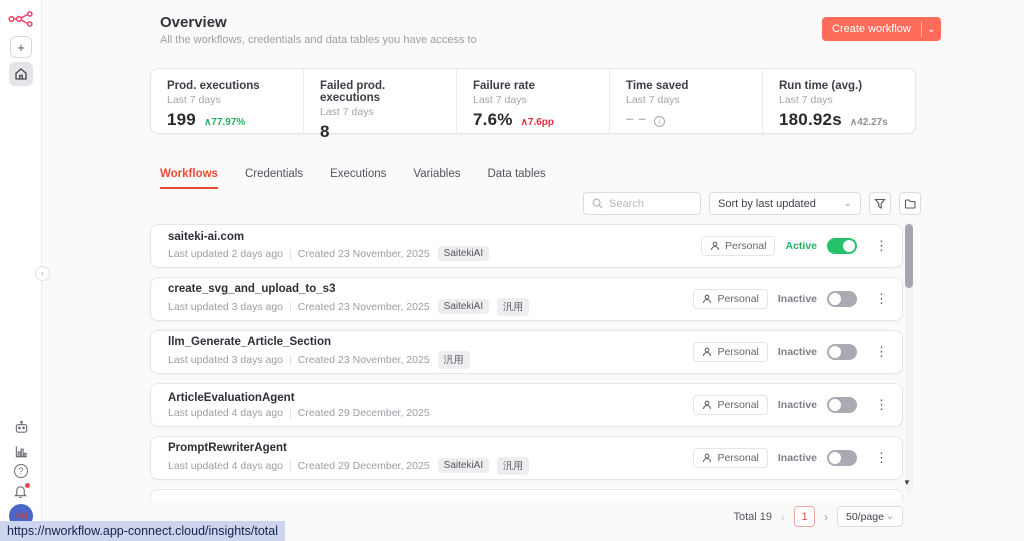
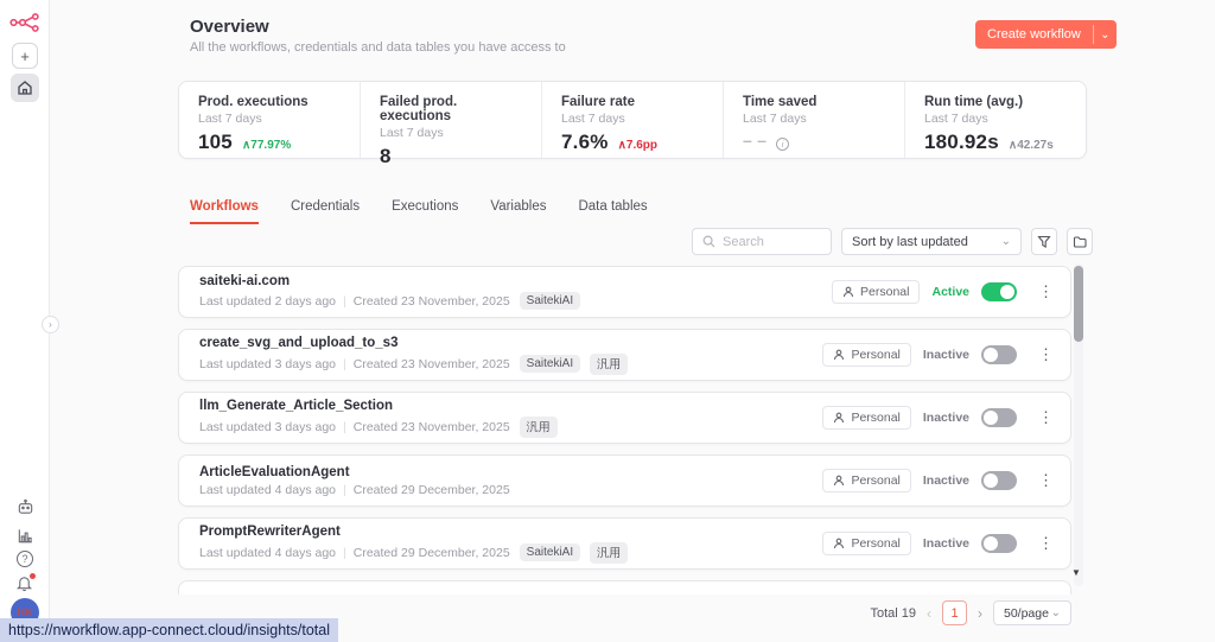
  +
  ?
  HN
  ›
  Overview
  All the workflows, credentials and data tables you have access to
  Create workflow
  ⌄
  Prod. executions
  Last 7 days
- 199
+ 105
  ∧77.97%
  Failed prod. executions
  Last 7 days
  8
  Failure rate
  Last 7 days
  7.6%
  ∧7.6pp
  Time saved
  Last 7 days
  – –
  i
  Run time (avg.)
  Last 7 days
  180.92s
  ∧42.27s
  Workflows
  Credentials
  Executions
  Variables
  Data tables
  Search
  Sort by last updated
  ⌄
  saiteki-ai.com
  Last updated 2 days ago
  |
  Created 23 November, 2025
  SaitekiAI
  Personal
  Active
  ⋮
  create_svg_and_upload_to_s3
  Last updated 3 days ago
  |
  Created 23 November, 2025
  SaitekiAI
  汎用
  Personal
  Inactive
  ⋮
  llm_Generate_Article_Section
  Last updated 3 days ago
  |
  Created 23 November, 2025
  汎用
  Personal
  Inactive
  ⋮
  ArticleEvaluationAgent
  Last updated 4 days ago
  |
  Created 29 December, 2025
  Personal
  Inactive
  ⋮
  PromptRewriterAgent
  Last updated 4 days ago
  |
  Created 29 December, 2025
  SaitekiAI
  汎用
  Personal
  Inactive
  ⋮
  ▼
  Total 19
  ‹
  1
  ›
  50/page
  ⌄
  https://nworkflow.app-connect.cloud/insights/total
